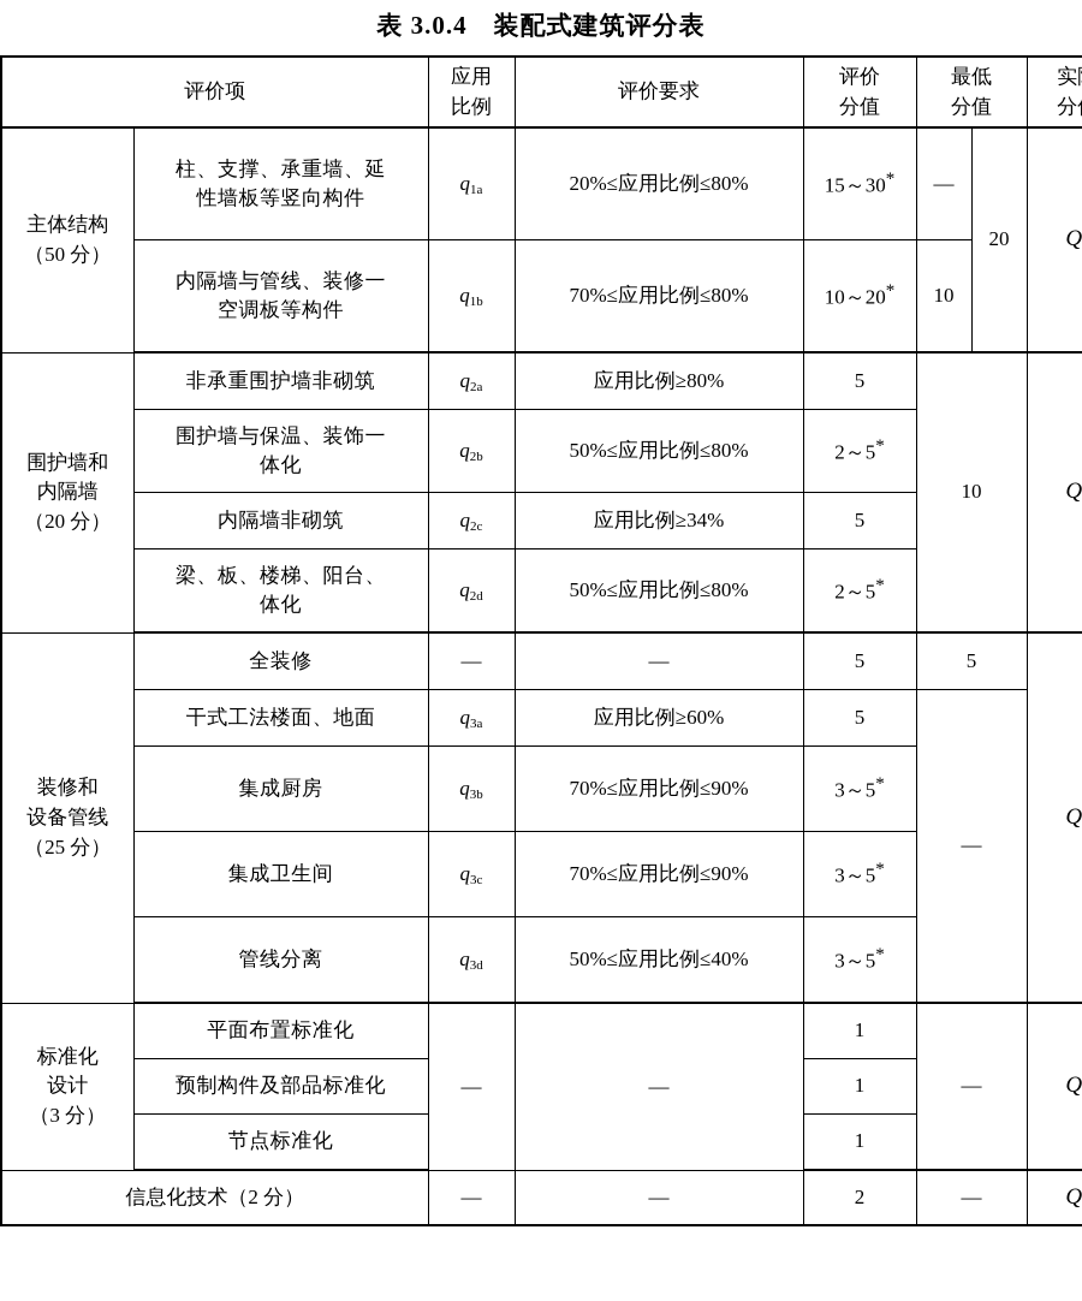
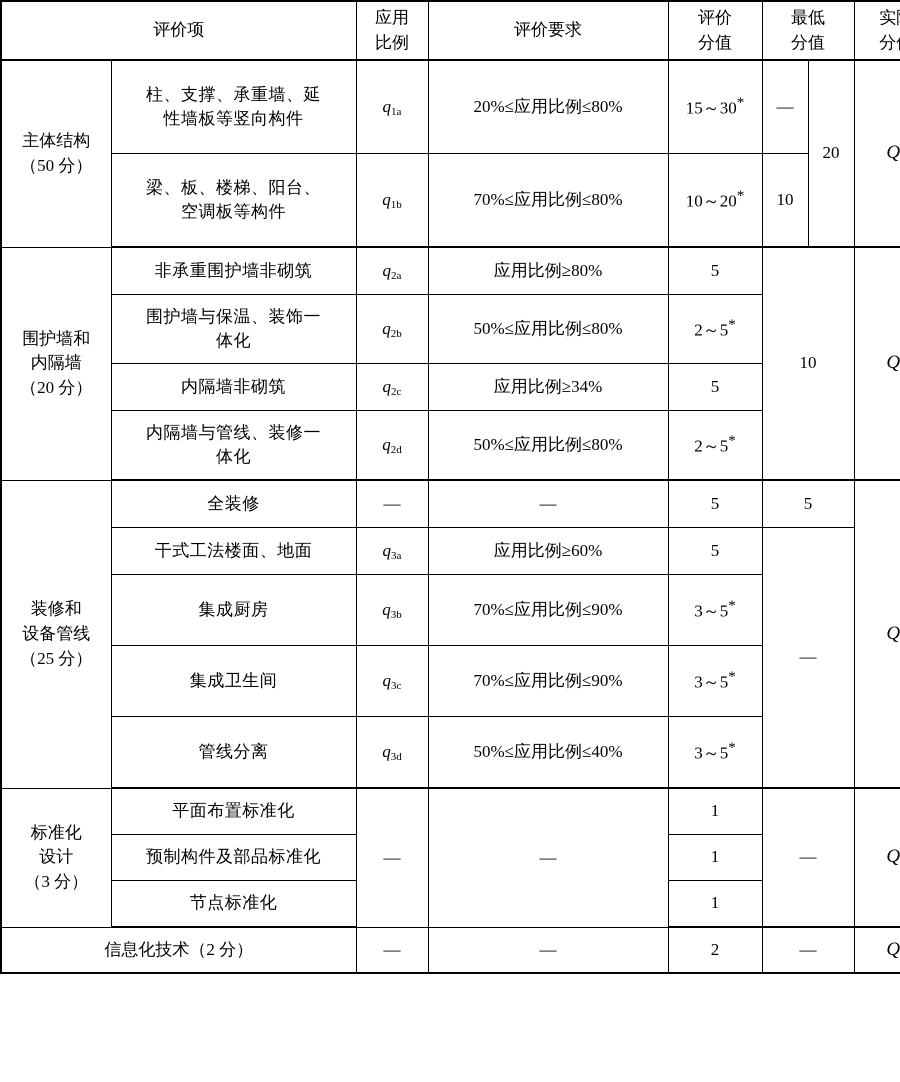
- 表 3.0.4 装配式建筑评分表
  评价项	应用 比例	评价要求	评价 分值	最低 分值	实 分
  主体结构 （50 分）	柱、支撑、承重墙、延 性墙板等竖向构件	q1a	20%≤应用比例≤80%	15～30*	—	20	Q
- 内隔墙与管线、装修一 空调板等构件	q1b	70%≤应用比例≤80%	10～20*	10
+ 梁、板、楼梯、阳台、 空调板等构件	q1b	70%≤应用比例≤80%	10～20*	10
  围护墙和 内隔墙 （20 分）	非承重围护墙非砌筑	q2a	应用比例≥80%	5	10	Q
  围护墙与保温、装饰一 体化	q2b	50%≤应用比例≤80%	2～5*
  内隔墙非砌筑	q2c	应用比例≥34%	5
- 梁、板、楼梯、阳台、 体化	q2d	50%≤应用比例≤80%	2～5*
+ 内隔墙与管线、装修一 体化	q2d	50%≤应用比例≤80%	2～5*
  装修和 设备管线 （25 分）	全装修	—	—	5	5	Q
  干式工法楼面、地面	q3a	应用比例≥60%	5	—
  集成厨房	q3b	70%≤应用比例≤90%	3～5*
  集成卫生间	q3c	70%≤应用比例≤90%	3～5*
  管线分离	q3d	50%≤应用比例≤40%	3～5*
  标准化 设计 （3 分）	平面布置标准化	—	—	1	—	Q
  预制构件及部品标准化	1
  节点标准化	1
  信息化技术（2 分）	—	—	2	—	Q
